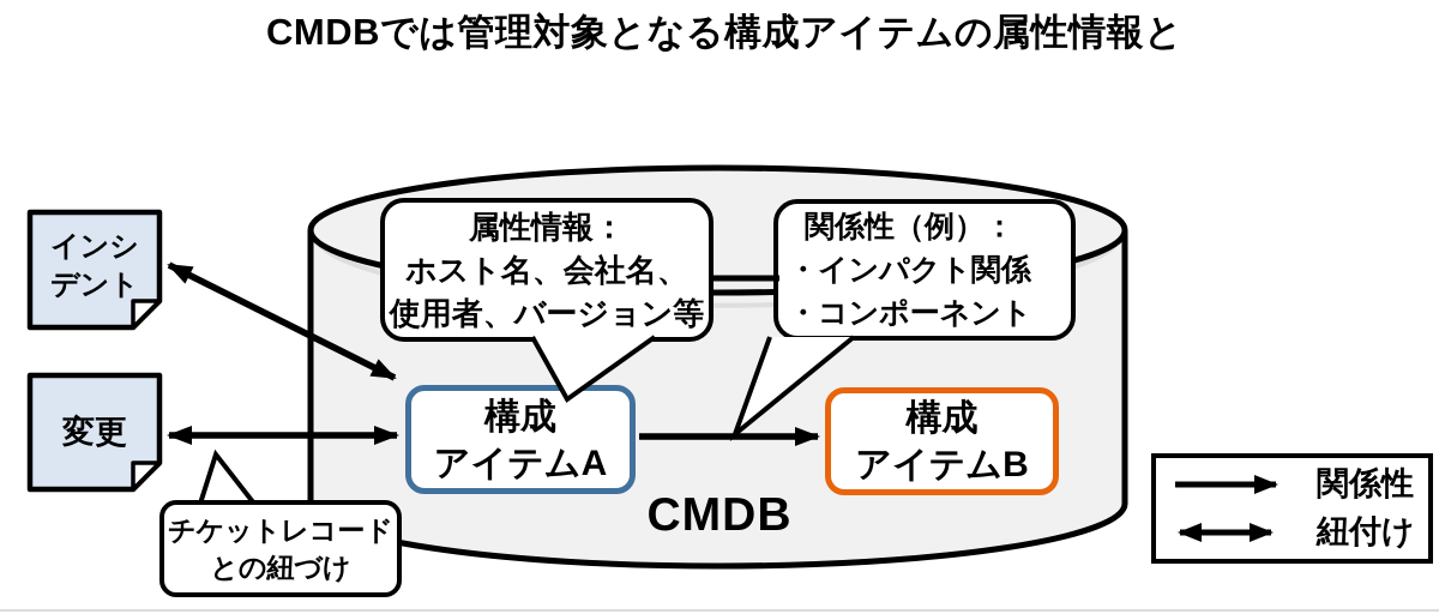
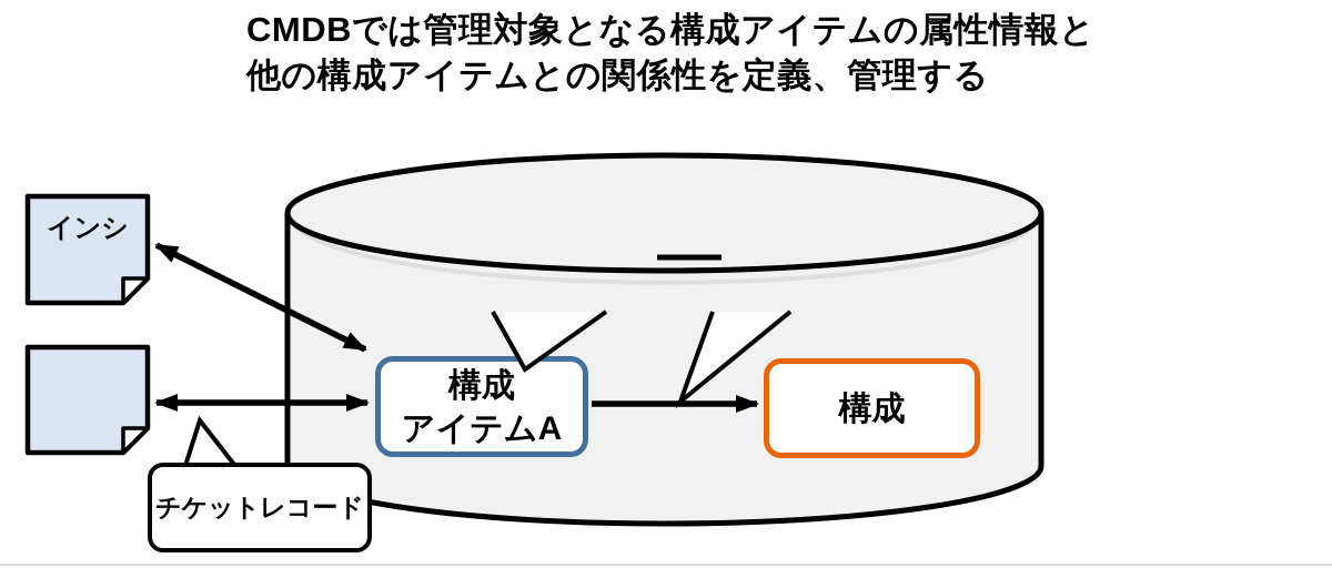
  CMDBでは管理対象となる構成アイテムの属性情報と
+ 他の構成アイテムとの関係性を定義、管理する
  インシ
- デント
- 変更
- 属性情報：
- ホスト名、会社名、
- 使用者、バージョン等
- 関係性（例）：
- ・インパクト関係
- ・コンポーネント
  チケットレコード
- との紐づけ
  構成
  アイテムA
  構成
- アイテムB
- CMDB
- 関係性
- 紐付け
